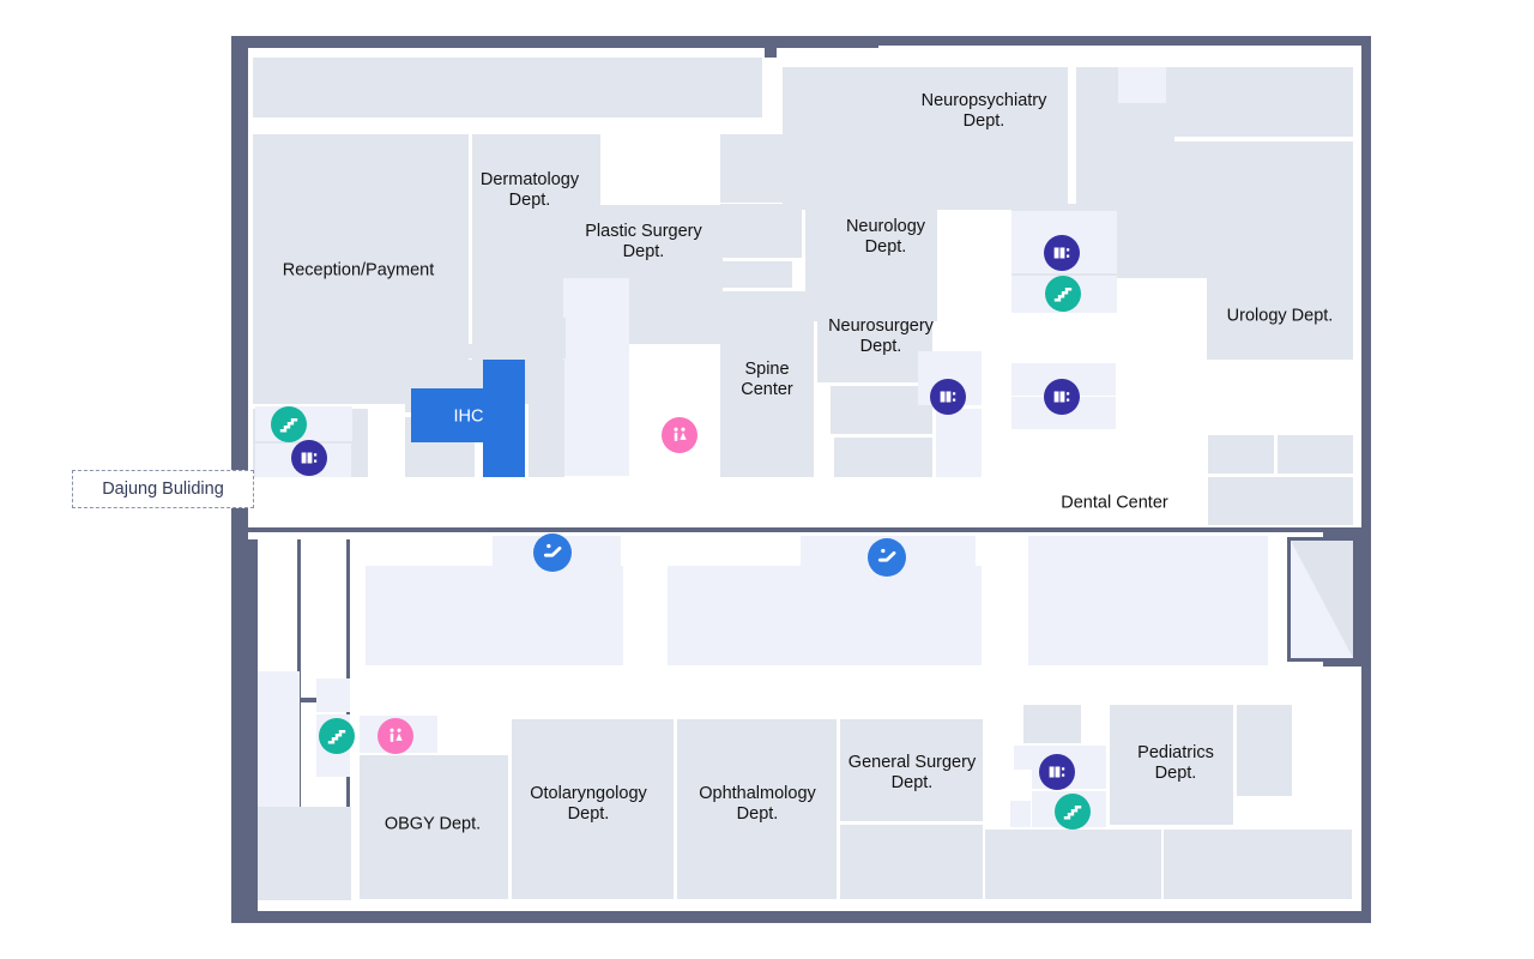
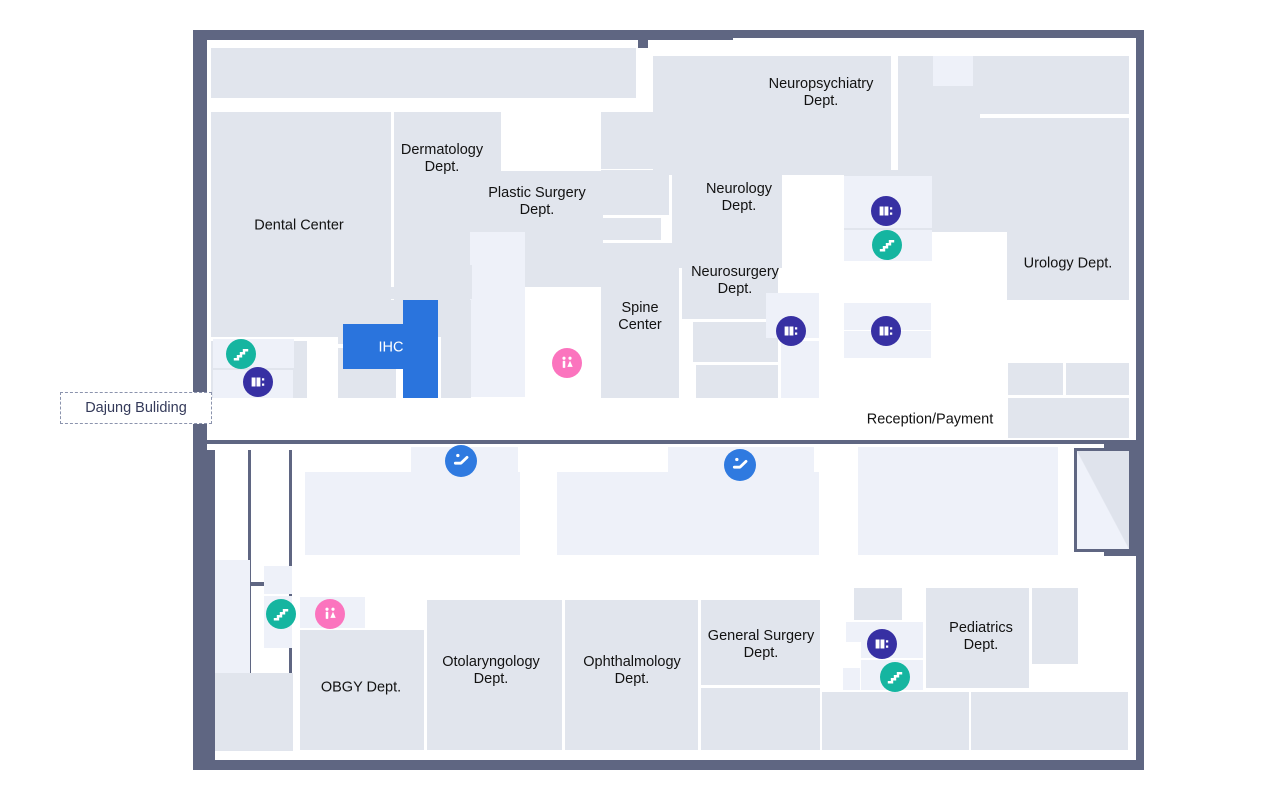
- Reception/Payment
+ Dental Center
  Dermatology
  Dept.
  Plastic Surgery
  Dept.
  IHC
  Neuropsychiatry
  Dept.
  Neurology
  Dept.
  Spine
  Center
  Neurosurgery
  Dept.
  Urology Dept.
- Dental Center
+ Reception/Payment
  OBGY Dept.
  Otolaryngology
  Dept.
  Ophthalmology
  Dept.
  General Surgery
  Dept.
  Pediatrics
  Dept.
  Dajung Buliding
